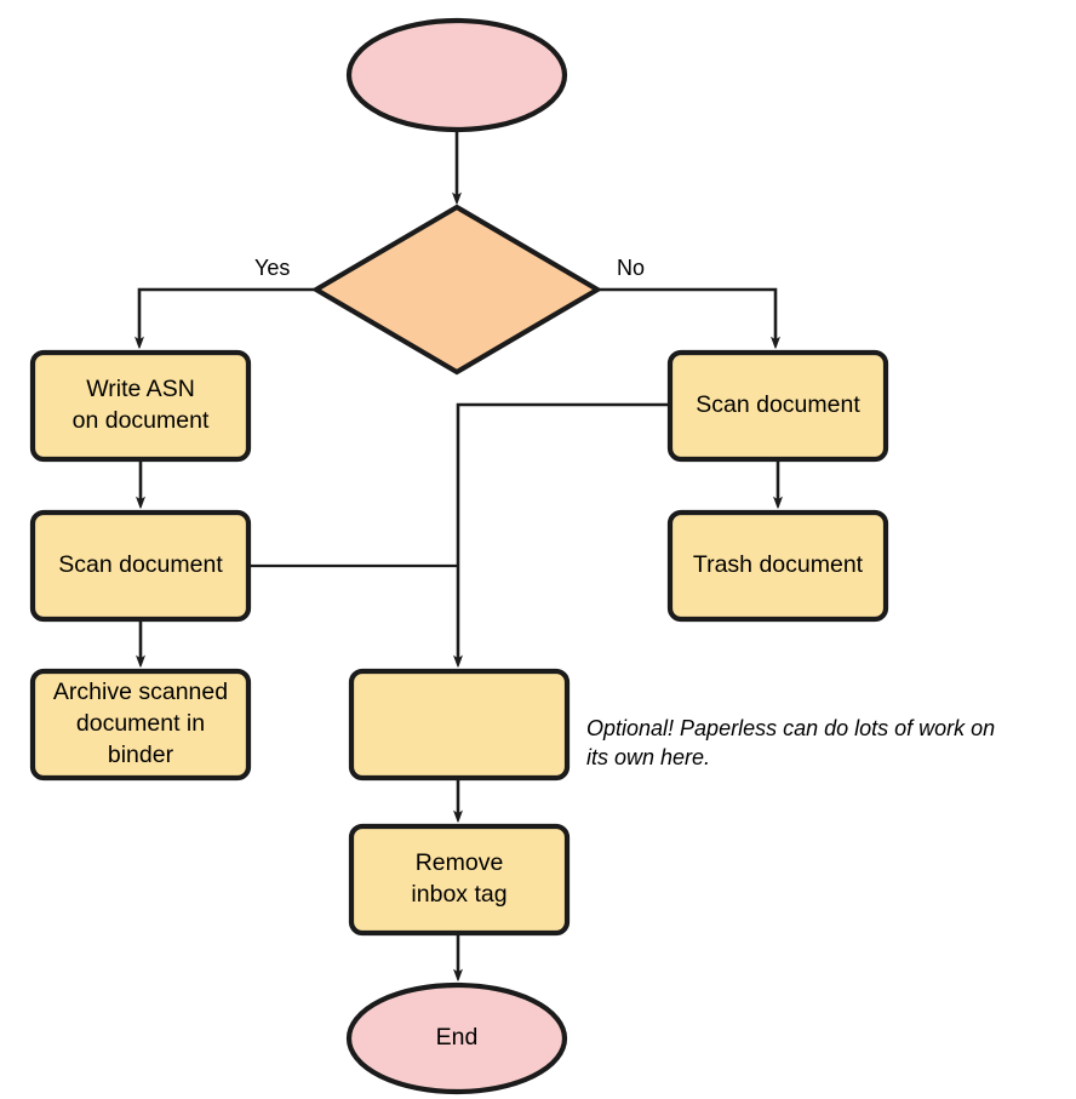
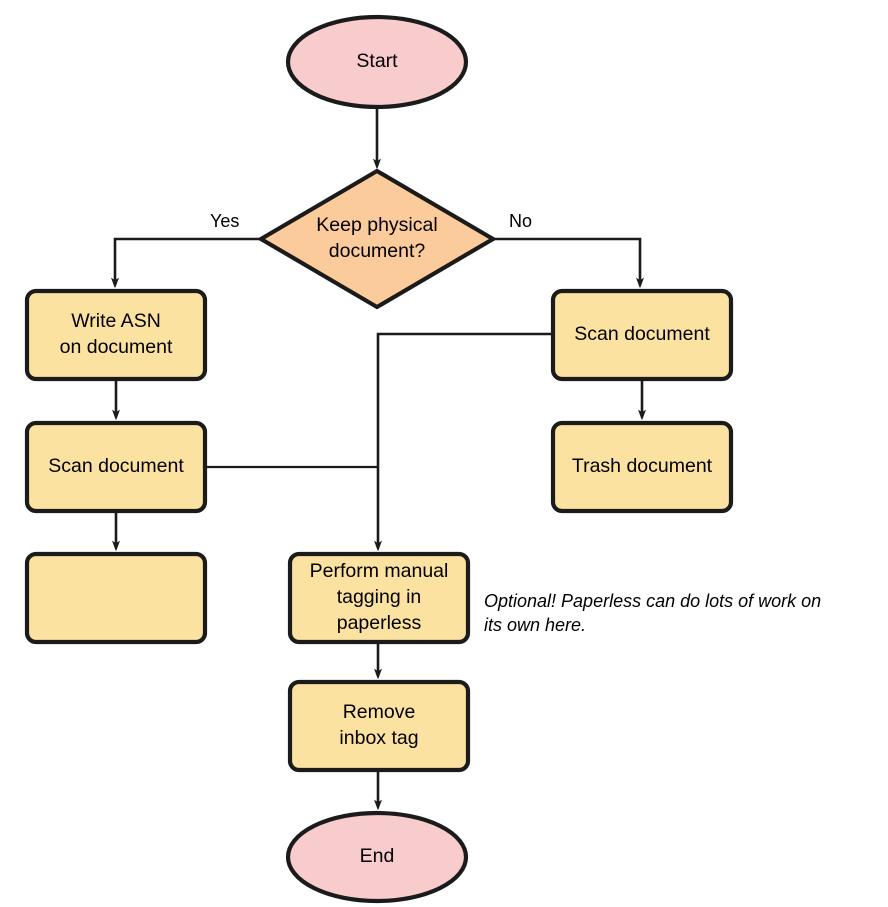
+ Start
+ Keep physical
+ document?
  Write ASN
  on document
  Scan document
- Archive scanned
- document in
- binder
  Scan document
  Trash document
+ Perform manual
+ tagging in
+ paperless
  Remove
  inbox tag
  End
  Yes
  No
  Optional! Paperless can do lots of work on
  its own here.
